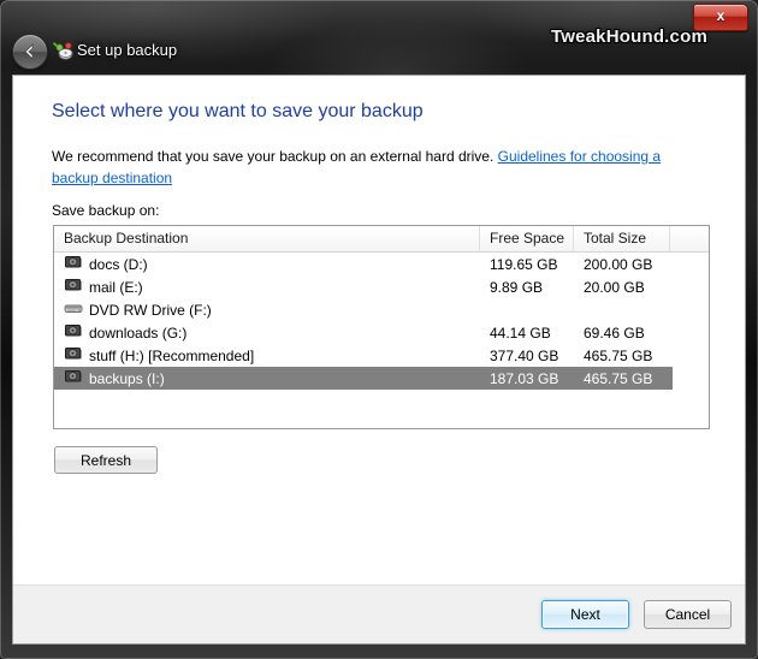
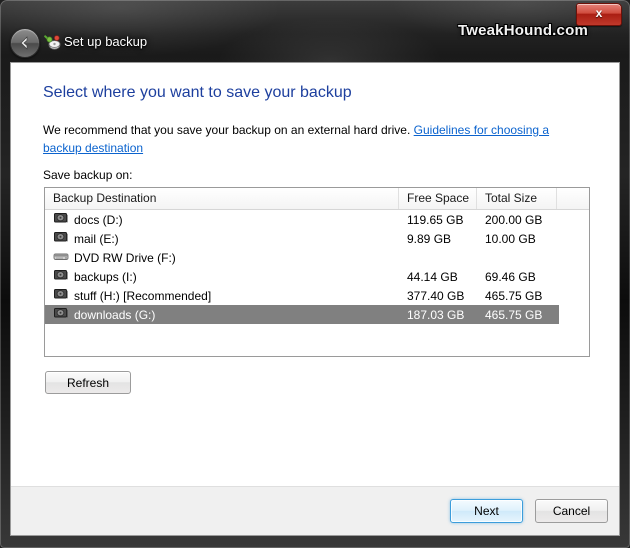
  TweakHound.com
  x
  Set up backup
  Select where you want to save your backup
  We recommend that you save your backup on an external hard drive. Guidelines for choosing a backup destination
  Save backup on:
  Backup Destination
  Free Space
  Total Size
  docs (D:)
  119.65 GB
  200.00 GB
  mail (E:)
  9.89 GB
- 20.00 GB
+ 10.00 GB
  DVD RW Drive (F:)
- downloads (G:)
+ backups (I:)
  44.14 GB
  69.46 GB
  stuff (H:) [Recommended]
  377.40 GB
  465.75 GB
- backups (I:)
+ downloads (G:)
  187.03 GB
  465.75 GB
  Refresh
  Next
  Cancel
